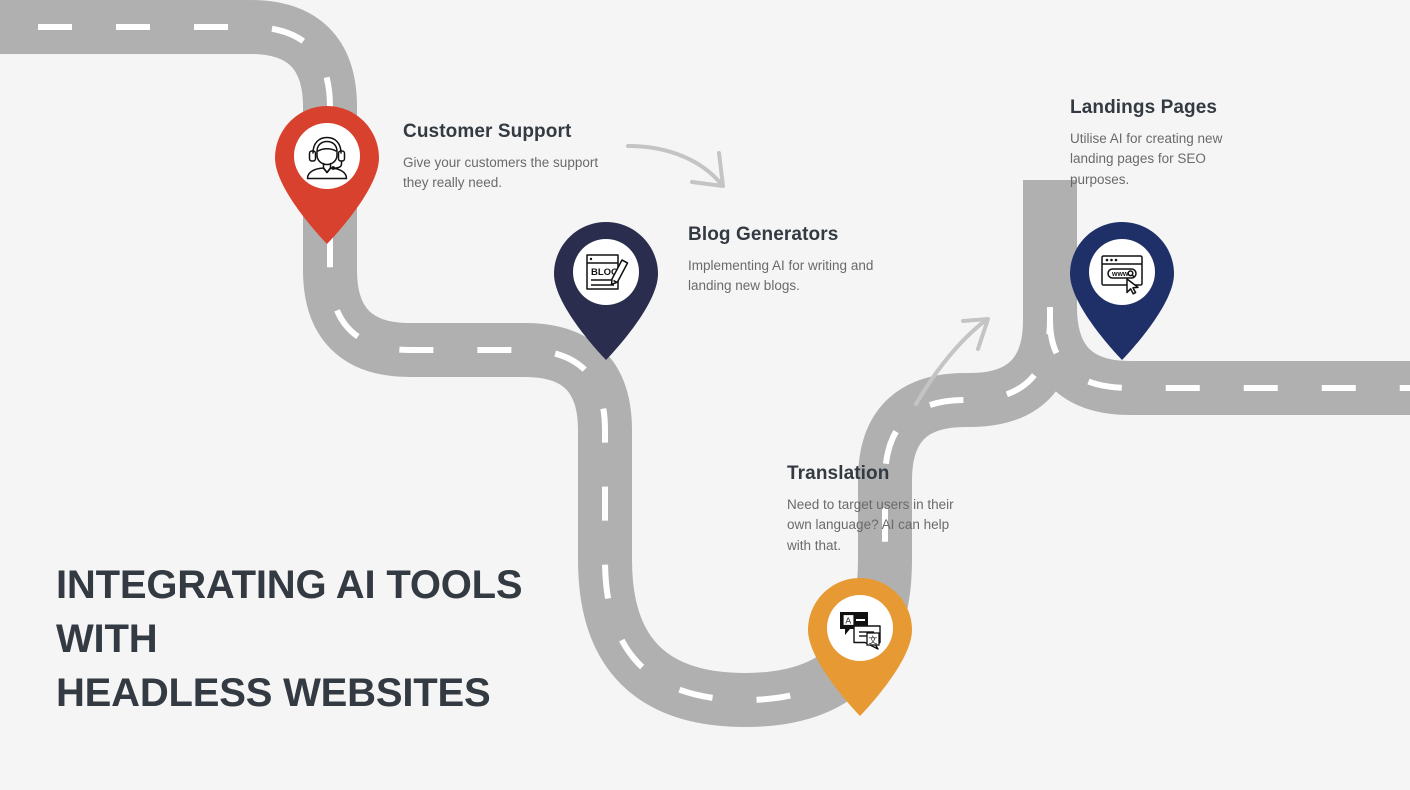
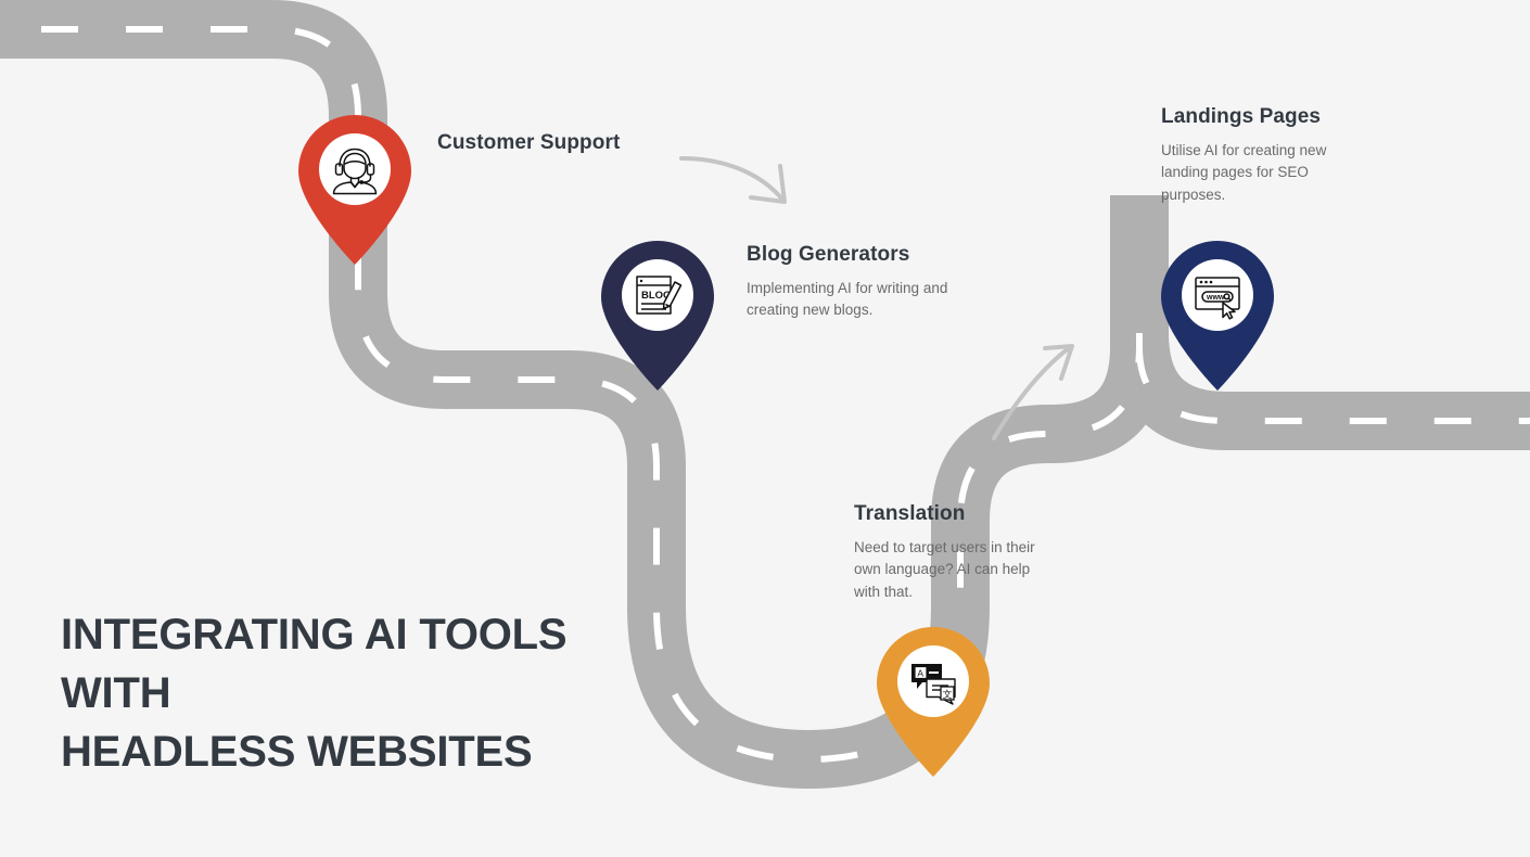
  BLO
  A
  文
  Customer Support
- Give your customers the support they really need.
  Blog Generators
- Implementing AI for writing and landing new blogs.
+ Implementing AI for writing and creating new blogs.
  Landings Pages
  Utilise AI for creating new landing pages for SEO purposes.
  Translation
  Need to target users in their own language? AI can help with that.
  INTEGRATING AI TOOLS WITH
  HEADLESS WEBSITES
